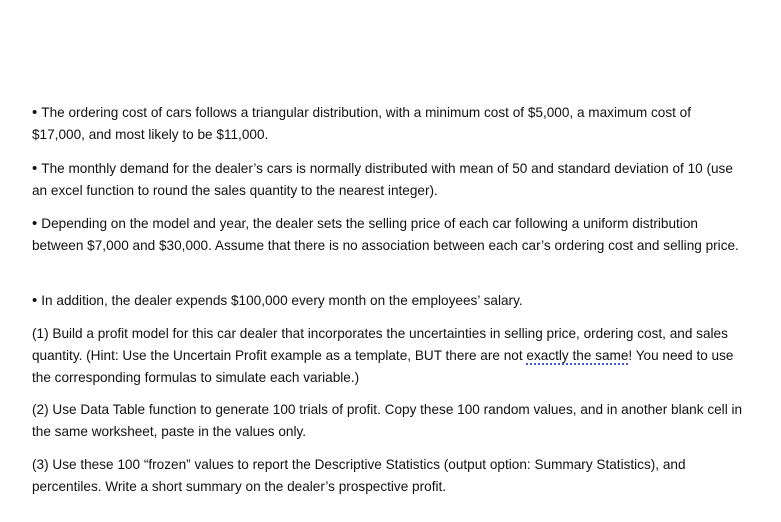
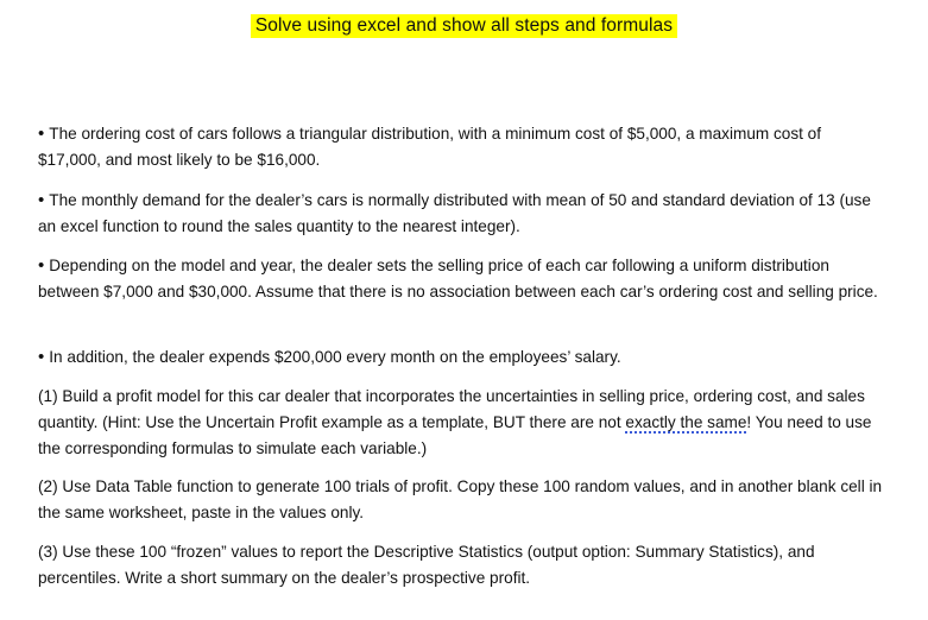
+ Solve using excel and show all steps and formulas
- The ordering cost of cars follows a triangular distribution, with a minimum cost of $5,000, a maximum cost of $17,000, and most likely to be $11,000.
+ The ordering cost of cars follows a triangular distribution, with a minimum cost of $5,000, a maximum cost of $17,000, and most likely to be $16,000.
- The monthly demand for the dealer’s cars is normally distributed with mean of 50 and standard deviation of 10 (use an excel function to round the sales quantity to the nearest integer).
+ The monthly demand for the dealer’s cars is normally distributed with mean of 50 and standard deviation of 13 (use an excel function to round the sales quantity to the nearest integer).
  Depending on the model and year, the dealer sets the selling price of each car following a uniform distribution between $7,000 and $30,000. Assume that there is no association between each car’s ordering cost and selling price.
- In addition, the dealer expends $100,000 every month on the employees’ salary.
+ In addition, the dealer expends $200,000 every month on the employees’ salary.
  (1) Build a profit model for this car dealer that incorporates the uncertainties in selling price, ordering cost, and sales quantity. (Hint: Use the Uncertain Profit example as a template, BUT there are not exactly the same! You need to use the corresponding formulas to simulate each variable.)
  (2) Use Data Table function to generate 100 trials of profit. Copy these 100 random values, and in another blank cell in the same worksheet, paste in the values only.
  (3) Use these 100 “frozen” values to report the Descriptive Statistics (output option: Summary Statistics), and percentiles. Write a short summary on the dealer’s prospective profit.
